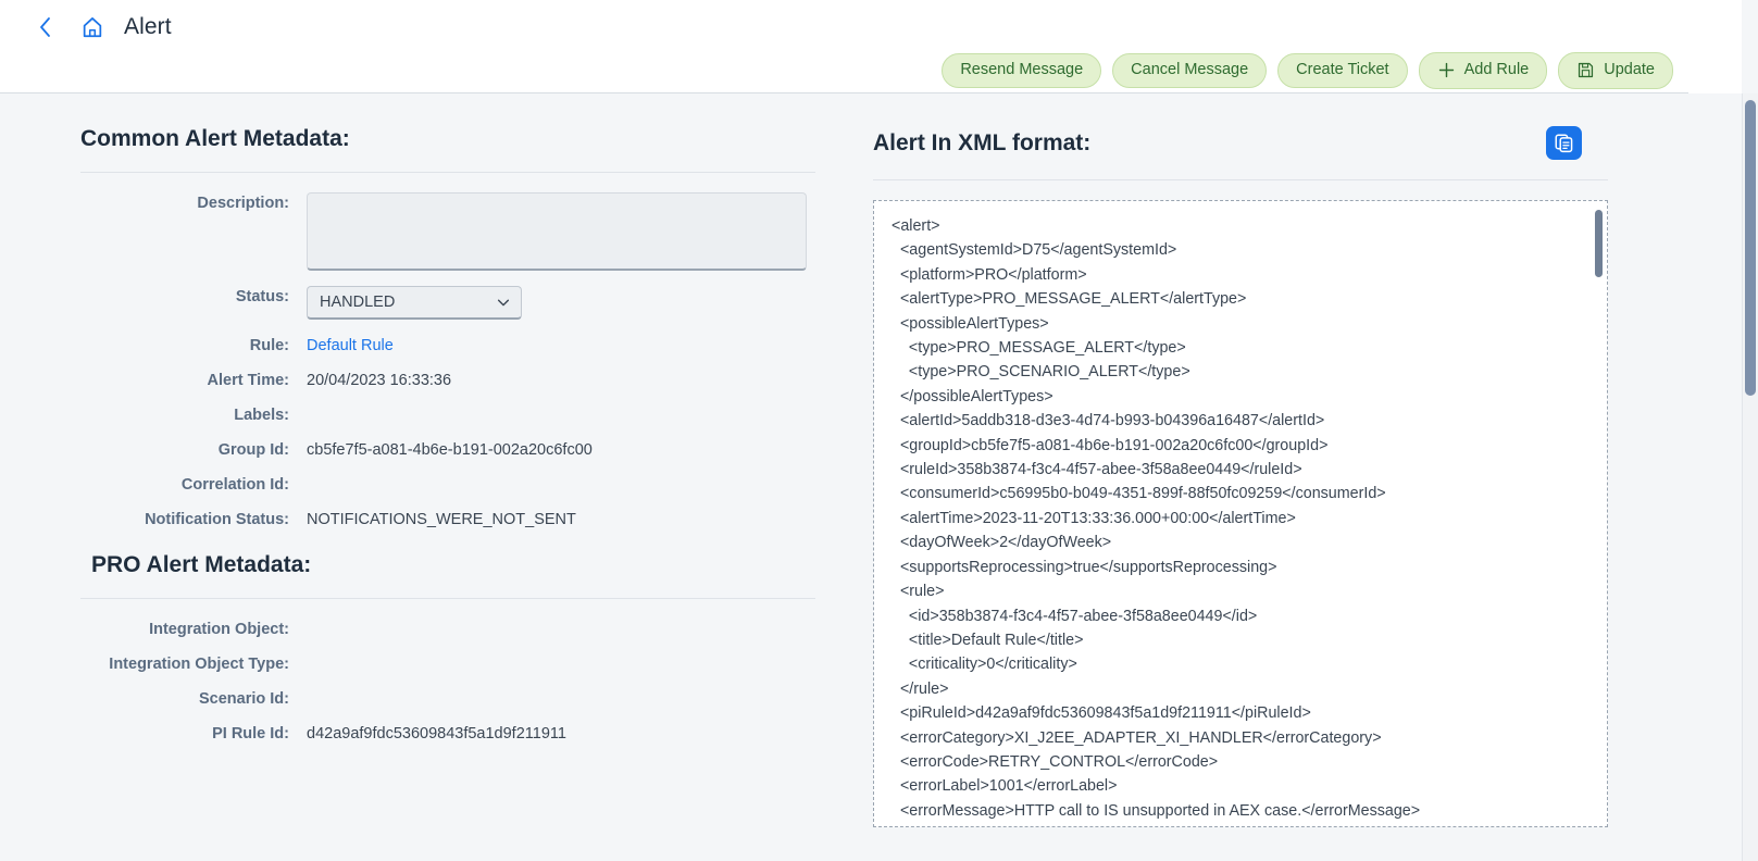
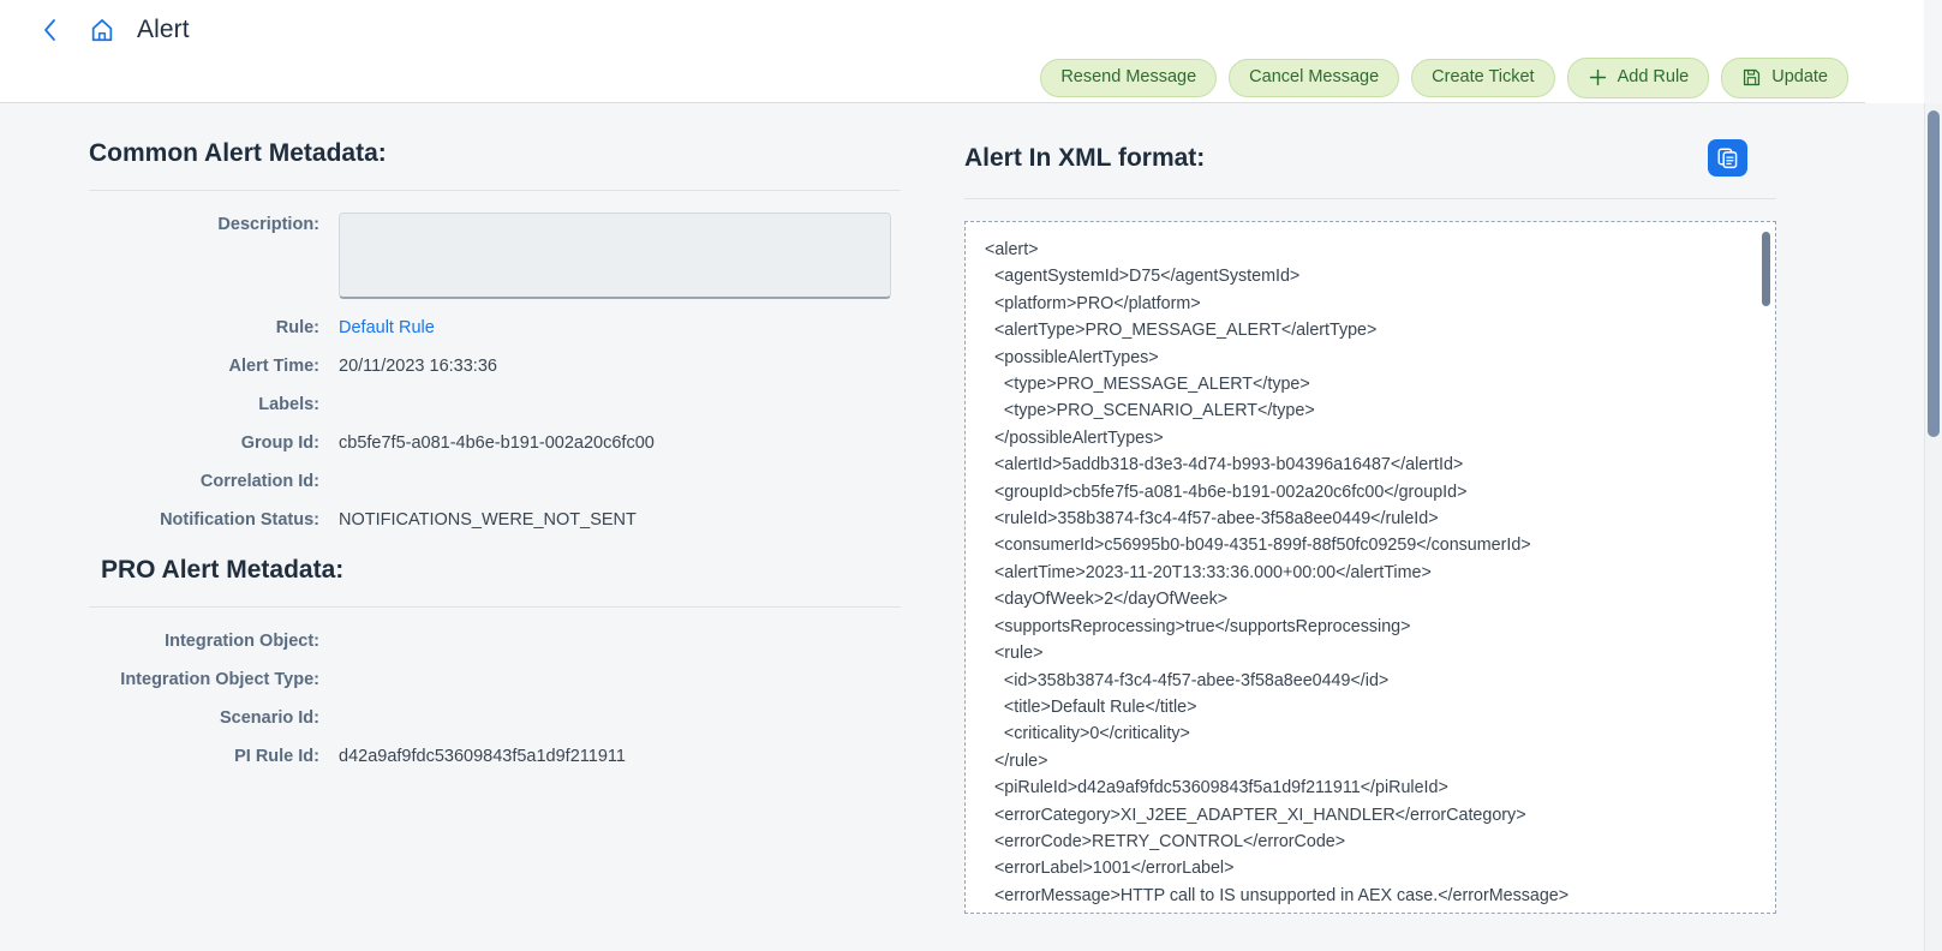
  Alert
  Resend Message
  Cancel Message
  Create Ticket
  Add Rule
  Update
  Common Alert Metadata:
  Description:
- Status:
- HANDLED
  Rule:
  Default Rule
  Alert Time:
- 20/04/2023 16:33:36
+ 20/11/2023 16:33:36
  Labels:
  Group Id:
  cb5fe7f5-a081-4b6e-b191-002a20c6fc00
  Correlation Id:
  Notification Status:
  NOTIFICATIONS_WERE_NOT_SENT
  PRO Alert Metadata:
  Integration Object:
  Integration Object Type:
  Scenario Id:
  PI Rule Id:
  d42a9af9fdc53609843f5a1d9f211911
  Alert In XML format:
  <alert>
  <agentSystemId>D75</agentSystemId>
  <platform>PRO</platform>
  <alertType>PRO_MESSAGE_ALERT</alertType>
  <possibleAlertTypes>
  <type>PRO_MESSAGE_ALERT</type>
  <type>PRO_SCENARIO_ALERT</type>
  </possibleAlertTypes>
  <alertId>5addb318-d3e3-4d74-b993-b04396a16487</alertId>
  <groupId>cb5fe7f5-a081-4b6e-b191-002a20c6fc00</groupId>
  <ruleId>358b3874-f3c4-4f57-abee-3f58a8ee0449</ruleId>
  <consumerId>c56995b0-b049-4351-899f-88f50fc09259</consumerId>
  <alertTime>2023-11-20T13:33:36.000+00:00</alertTime>
  <dayOfWeek>2</dayOfWeek>
  <supportsReprocessing>true</supportsReprocessing>
  <rule>
  <id>358b3874-f3c4-4f57-abee-3f58a8ee0449</id>
  <title>Default Rule</title>
  <criticality>0</criticality>
  </rule>
  <piRuleId>d42a9af9fdc53609843f5a1d9f211911</piRuleId>
  <errorCategory>XI_J2EE_ADAPTER_XI_HANDLER</errorCategory>
  <errorCode>RETRY_CONTROL</errorCode>
  <errorLabel>1001</errorLabel>
  <errorMessage>HTTP call to IS unsupported in AEX case.</errorMessage>
